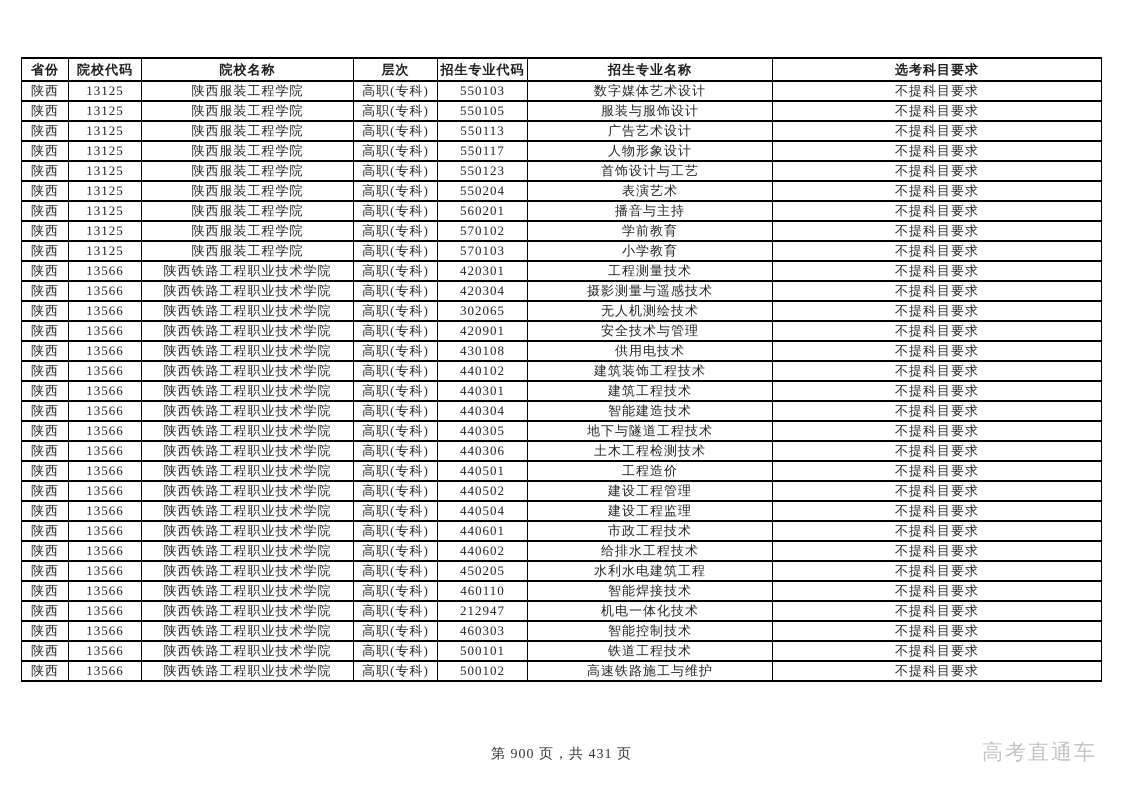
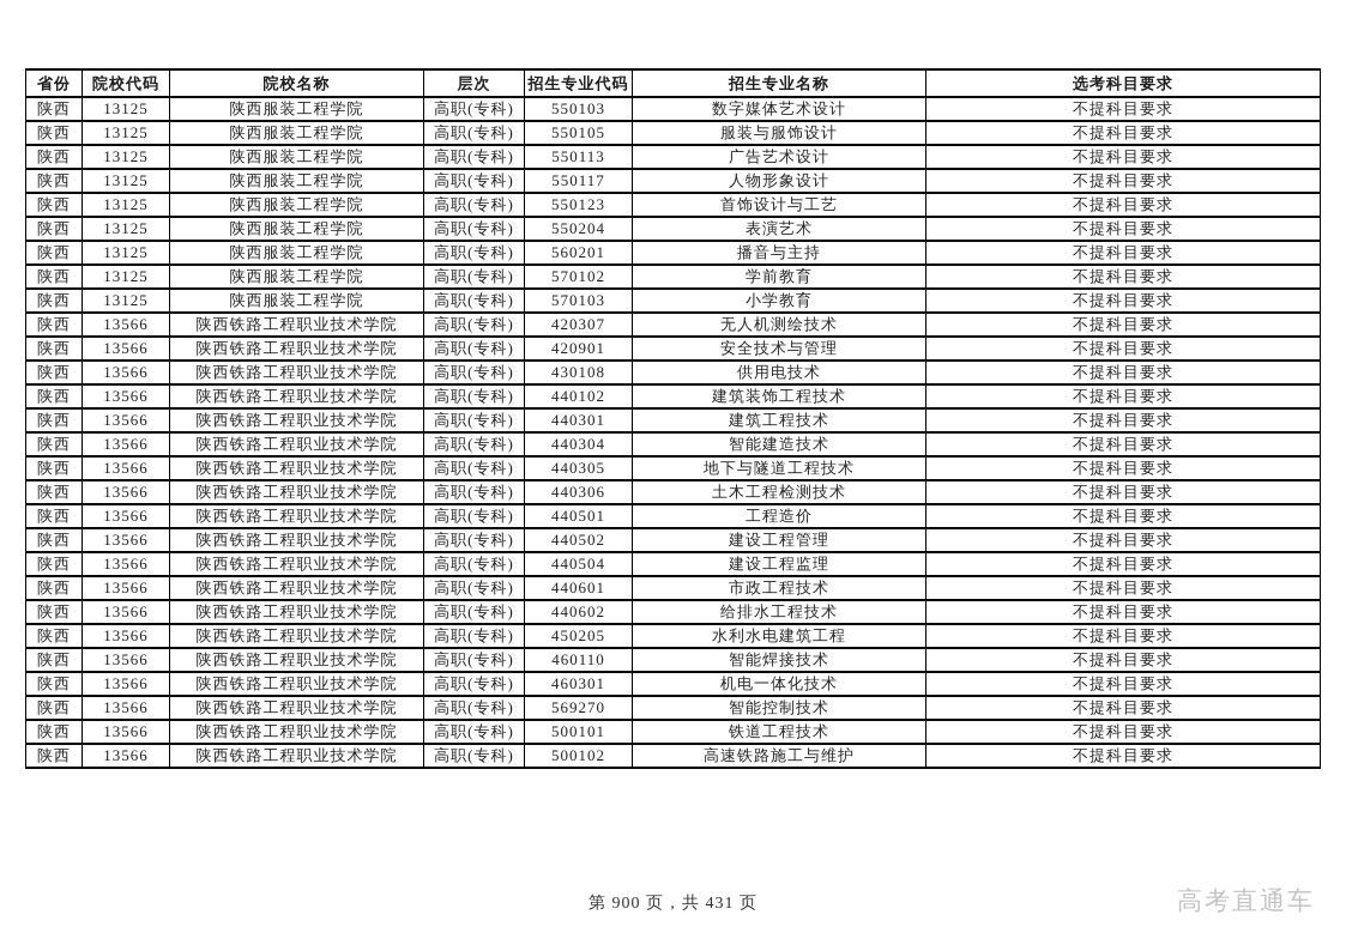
  省份	院校代码	院校名称	层次	招生专业代码	招生专业名称	选考科目要求
  陕西	13125	陕西服装工程学院	高职(专科)	550103	数字媒体艺术设计	不提科目要求
  陕西	13125	陕西服装工程学院	高职(专科)	550105	服装与服饰设计	不提科目要求
  陕西	13125	陕西服装工程学院	高职(专科)	550113	广告艺术设计	不提科目要求
  陕西	13125	陕西服装工程学院	高职(专科)	550117	人物形象设计	不提科目要求
  陕西	13125	陕西服装工程学院	高职(专科)	550123	首饰设计与工艺	不提科目要求
  陕西	13125	陕西服装工程学院	高职(专科)	550204	表演艺术	不提科目要求
  陕西	13125	陕西服装工程学院	高职(专科)	560201	播音与主持	不提科目要求
  陕西	13125	陕西服装工程学院	高职(专科)	570102	学前教育	不提科目要求
  陕西	13125	陕西服装工程学院	高职(专科)	570103	小学教育	不提科目要求
- 陕西	13566	陕西铁路工程职业技术学院	高职(专科)	420301	工程测量技术	不提科目要求
- 陕西	13566	陕西铁路工程职业技术学院	高职(专科)	420304	摄影测量与遥感技术	不提科目要求
- 陕西	13566	陕西铁路工程职业技术学院	高职(专科)	302065	无人机测绘技术	不提科目要求
+ 陕西	13566	陕西铁路工程职业技术学院	高职(专科)	420307	无人机测绘技术	不提科目要求
  陕西	13566	陕西铁路工程职业技术学院	高职(专科)	420901	安全技术与管理	不提科目要求
  陕西	13566	陕西铁路工程职业技术学院	高职(专科)	430108	供用电技术	不提科目要求
  陕西	13566	陕西铁路工程职业技术学院	高职(专科)	440102	建筑装饰工程技术	不提科目要求
  陕西	13566	陕西铁路工程职业技术学院	高职(专科)	440301	建筑工程技术	不提科目要求
  陕西	13566	陕西铁路工程职业技术学院	高职(专科)	440304	智能建造技术	不提科目要求
  陕西	13566	陕西铁路工程职业技术学院	高职(专科)	440305	地下与隧道工程技术	不提科目要求
  陕西	13566	陕西铁路工程职业技术学院	高职(专科)	440306	土木工程检测技术	不提科目要求
  陕西	13566	陕西铁路工程职业技术学院	高职(专科)	440501	工程造价	不提科目要求
  陕西	13566	陕西铁路工程职业技术学院	高职(专科)	440502	建设工程管理	不提科目要求
  陕西	13566	陕西铁路工程职业技术学院	高职(专科)	440504	建设工程监理	不提科目要求
  陕西	13566	陕西铁路工程职业技术学院	高职(专科)	440601	市政工程技术	不提科目要求
  陕西	13566	陕西铁路工程职业技术学院	高职(专科)	440602	给排水工程技术	不提科目要求
  陕西	13566	陕西铁路工程职业技术学院	高职(专科)	450205	水利水电建筑工程	不提科目要求
  陕西	13566	陕西铁路工程职业技术学院	高职(专科)	460110	智能焊接技术	不提科目要求
- 陕西	13566	陕西铁路工程职业技术学院	高职(专科)	212947	机电一体化技术	不提科目要求
+ 陕西	13566	陕西铁路工程职业技术学院	高职(专科)	460301	机电一体化技术	不提科目要求
- 陕西	13566	陕西铁路工程职业技术学院	高职(专科)	460303	智能控制技术	不提科目要求
+ 陕西	13566	陕西铁路工程职业技术学院	高职(专科)	569270	智能控制技术	不提科目要求
  陕西	13566	陕西铁路工程职业技术学院	高职(专科)	500101	铁道工程技术	不提科目要求
  陕西	13566	陕西铁路工程职业技术学院	高职(专科)	500102	高速铁路施工与维护	不提科目要求
  第 900 页，共 431 页
  高考直通车
